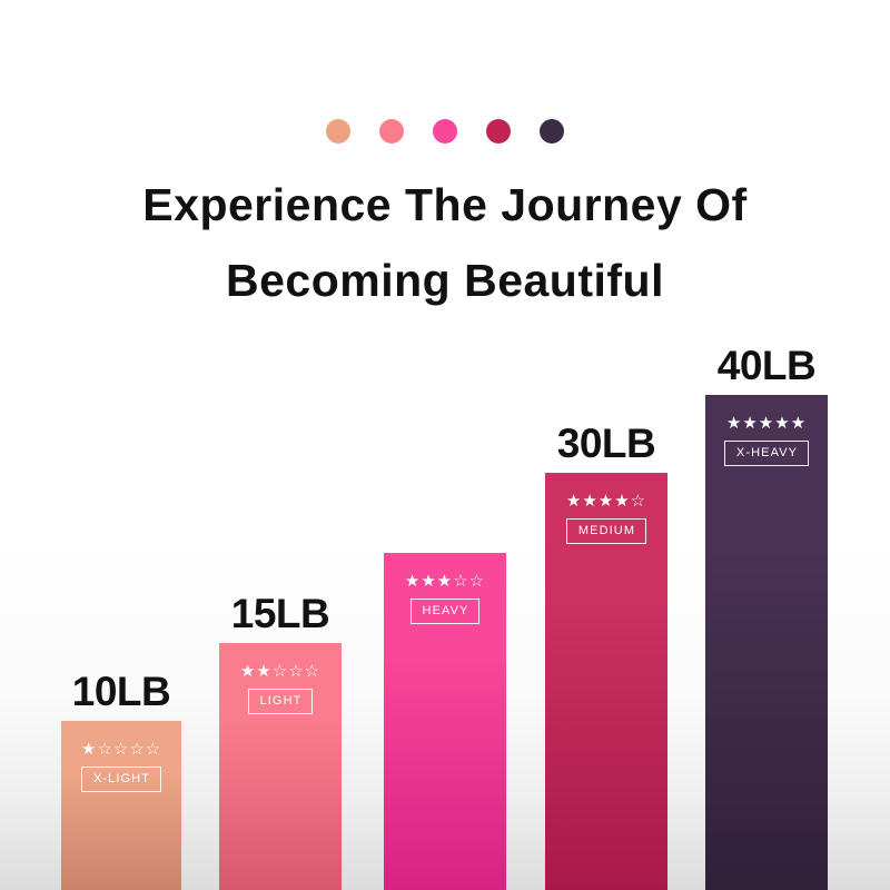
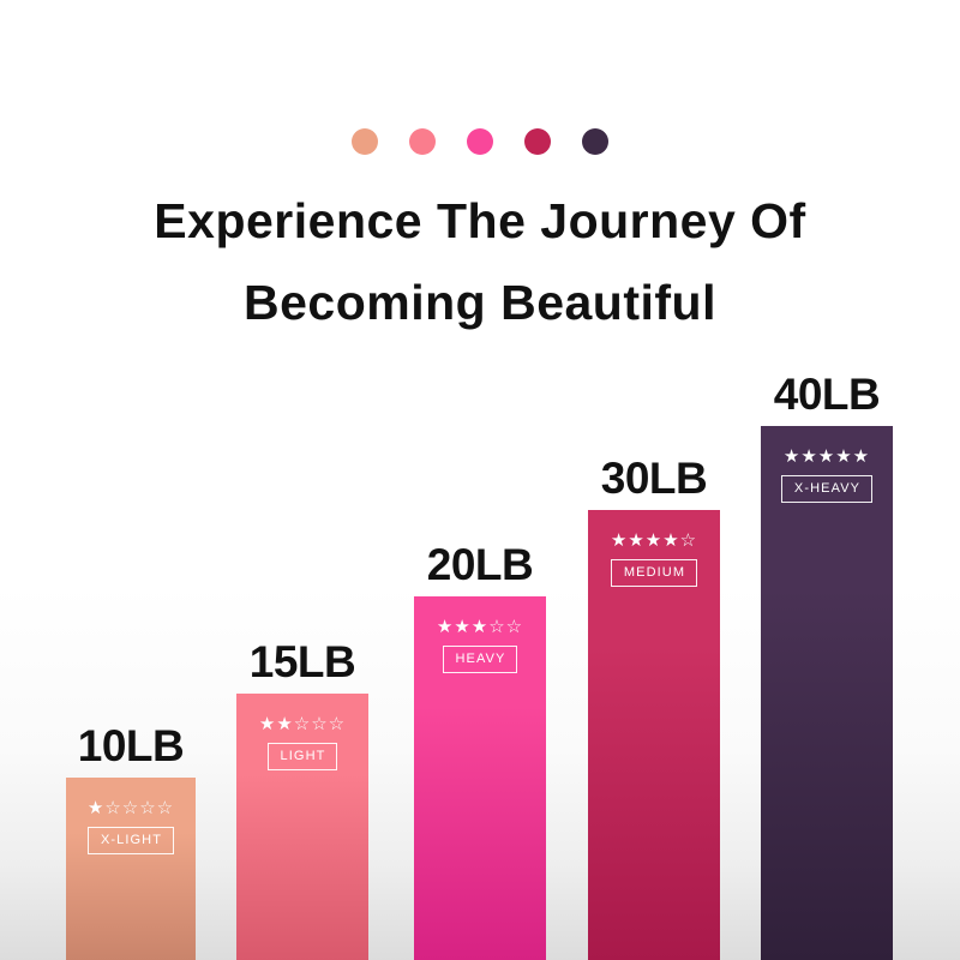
  Experience The Journey Of
  Becoming Beautiful
  10LB
  ★☆☆☆☆
  X-LIGHT
  15LB
  ★★☆☆☆
  LIGHT
+ 20LB
  ★★★☆☆
  HEAVY
  30LB
  ★★★★☆
  MEDIUM
  40LB
  ★★★★★
  X-HEAVY
